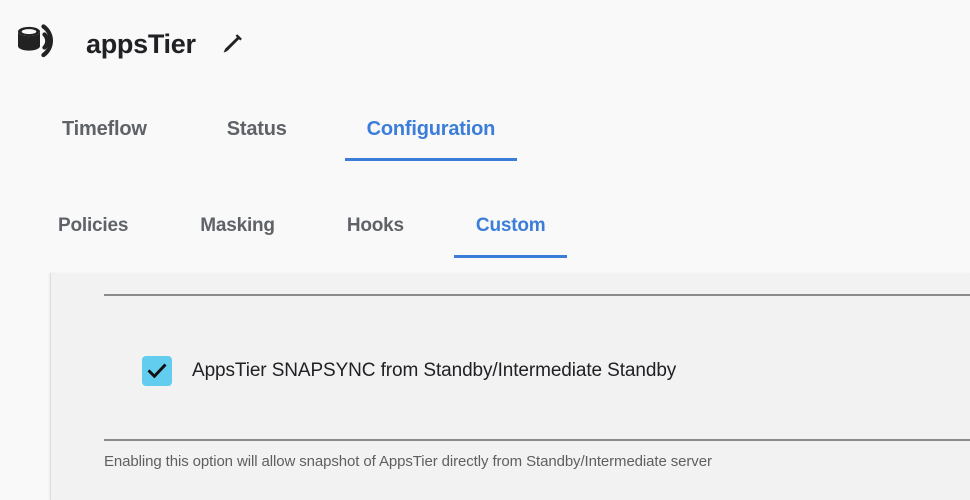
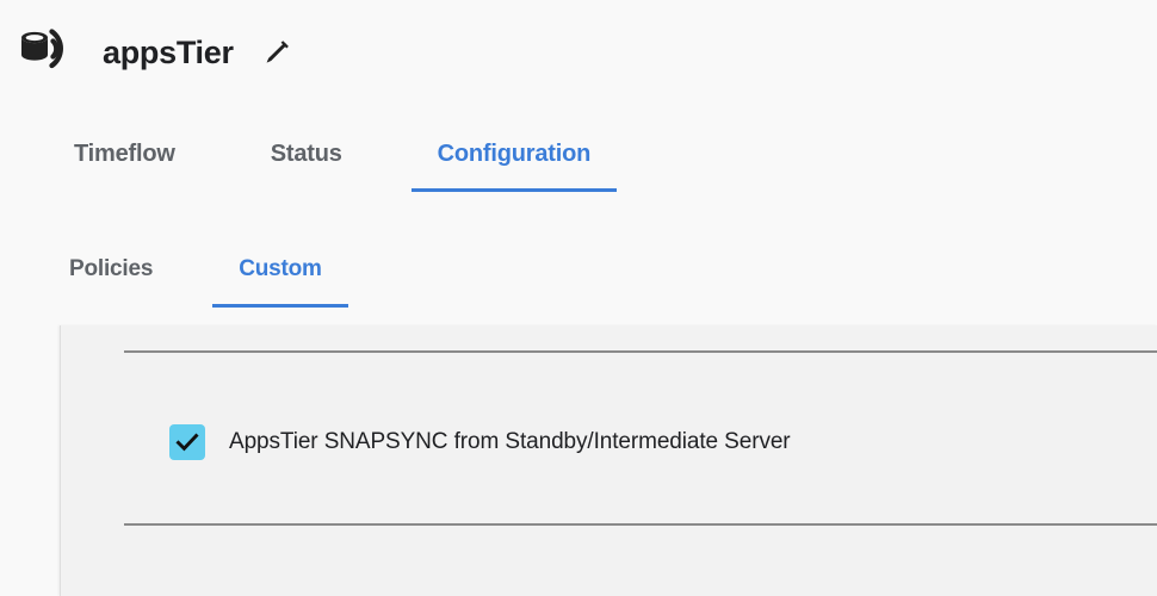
  appsTier
  Timeflow
  Status
  Configuration
  Policies
- Masking
- Hooks
  Custom
- AppsTier SNAPSYNC from Standby/Intermediate Standby
+ AppsTier SNAPSYNC from Standby/Intermediate Server
- Enabling this option will allow snapshot of AppsTier directly from Standby/Intermediate server
